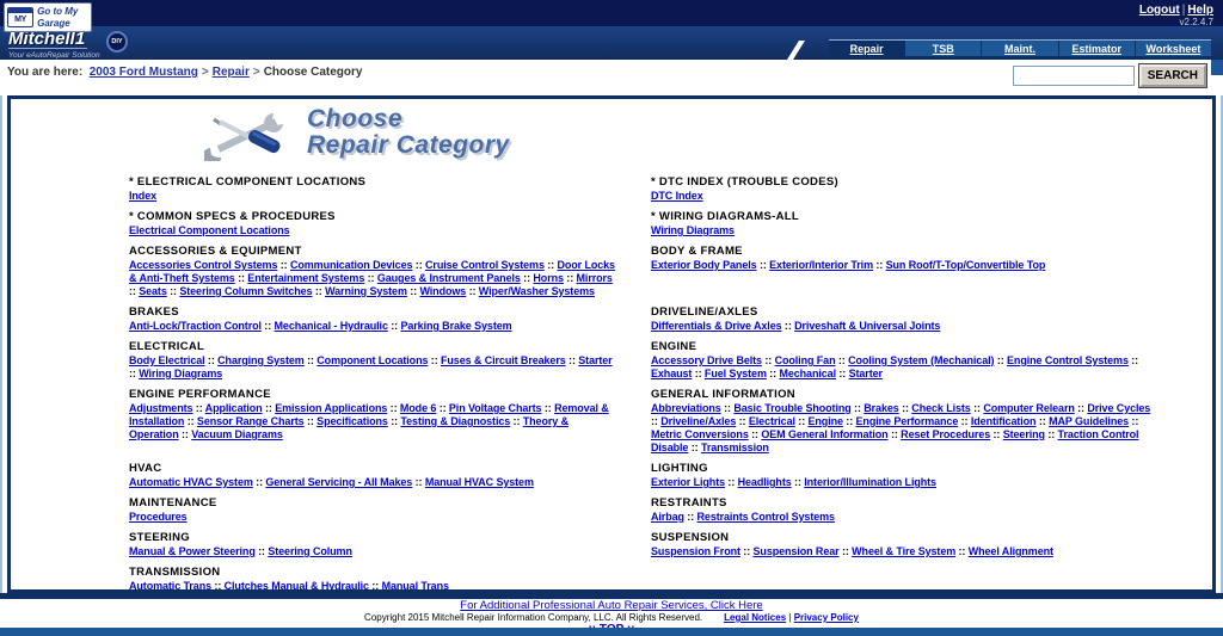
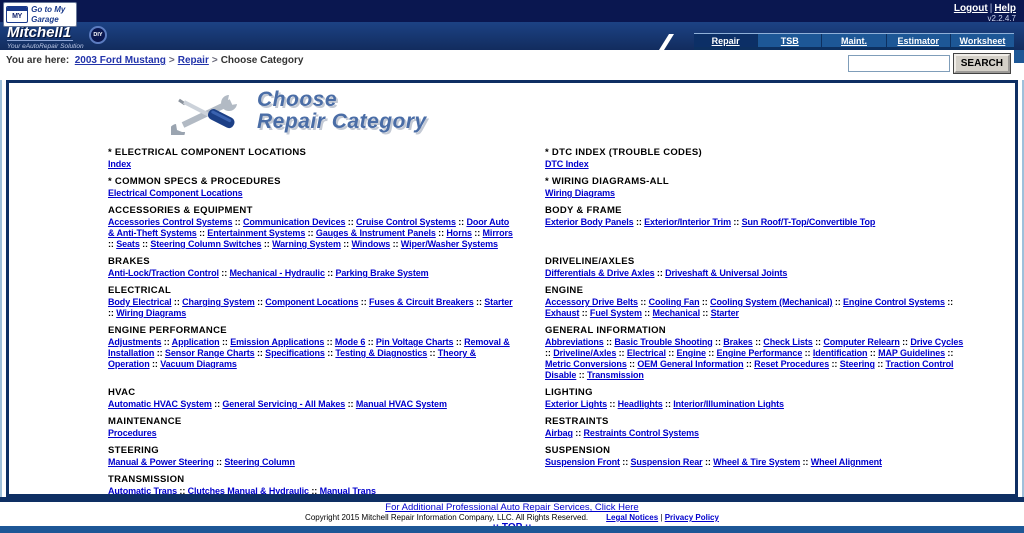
  Go to My Garage
  Logout | Help
  v2.2.4.7
  Mitchell1
  Repair
  TSB
  Maint.
  Estimator
  Worksheet
  You are here: 2003 Ford Mustang > Repair > Choose Category
  SEARCH
  Choose
  Repair Category
  * ELECTRICAL COMPONENT LOCATIONS
  Index
  * DTC INDEX (TROUBLE CODES)
  DTC Index
  * COMMON SPECS & PROCEDURES
  Electrical Component Locations
  * WIRING DIAGRAMS-ALL
  Wiring Diagrams
  ACCESSORIES & EQUIPMENT
- Accessories Control Systems :: Communication Devices :: Cruise Control Systems :: Door Locks & Anti-Theft Systems :: Entertainment Systems :: Gauges & Instrument Panels :: Horns :: Mirrors :: Seats :: Steering Column Switches :: Warning System :: Windows :: Wiper/Washer Systems
+ Accessories Control Systems :: Communication Devices :: Cruise Control Systems :: Door Auto & Anti-Theft Systems :: Entertainment Systems :: Gauges & Instrument Panels :: Horns :: Mirrors :: Seats :: Steering Column Switches :: Warning System :: Windows :: Wiper/Washer Systems
  BODY & FRAME
  Exterior Body Panels :: Exterior/Interior Trim :: Sun Roof/T-Top/Convertible Top
  BRAKES
  Anti-Lock/Traction Control :: Mechanical - Hydraulic :: Parking Brake System
  DRIVELINE/AXLES
  Differentials & Drive Axles :: Driveshaft & Universal Joints
  ELECTRICAL
  Body Electrical :: Charging System :: Component Locations :: Fuses & Circuit Breakers :: Starter :: Wiring Diagrams
  ENGINE
  Accessory Drive Belts :: Cooling Fan :: Cooling System (Mechanical) :: Engine Control Systems :: Exhaust :: Fuel System :: Mechanical :: Starter
  ENGINE PERFORMANCE
  Adjustments :: Application :: Emission Applications :: Mode 6 :: Pin Voltage Charts :: Removal & Installation :: Sensor Range Charts :: Specifications :: Testing & Diagnostics :: Theory & Operation :: Vacuum Diagrams
  GENERAL INFORMATION
  Abbreviations :: Basic Trouble Shooting :: Brakes :: Check Lists :: Computer Relearn :: Drive Cycles :: Driveline/Axles :: Electrical :: Engine :: Engine Performance :: Identification :: MAP Guidelines :: Metric Conversions :: OEM General Information :: Reset Procedures :: Steering :: Traction Control Disable :: Transmission
  HVAC
  Automatic HVAC System :: General Servicing - All Makes :: Manual HVAC System
  LIGHTING
  Exterior Lights :: Headlights :: Interior/Illumination Lights
  MAINTENANCE
  Procedures
  RESTRAINTS
  Airbag :: Restraints Control Systems
  STEERING
  Manual & Power Steering :: Steering Column
  SUSPENSION
  Suspension Front :: Suspension Rear :: Wheel & Tire System :: Wheel Alignment
  TRANSMISSION
  Automatic Trans :: Clutches Manual & Hydraulic :: Manual Trans
  For Additional Professional Auto Repair Services, Click Here
  Copyright 2015 Mitchell Repair Information Company, LLC. All Rights Reserved. Legal Notices | Privacy Policy
